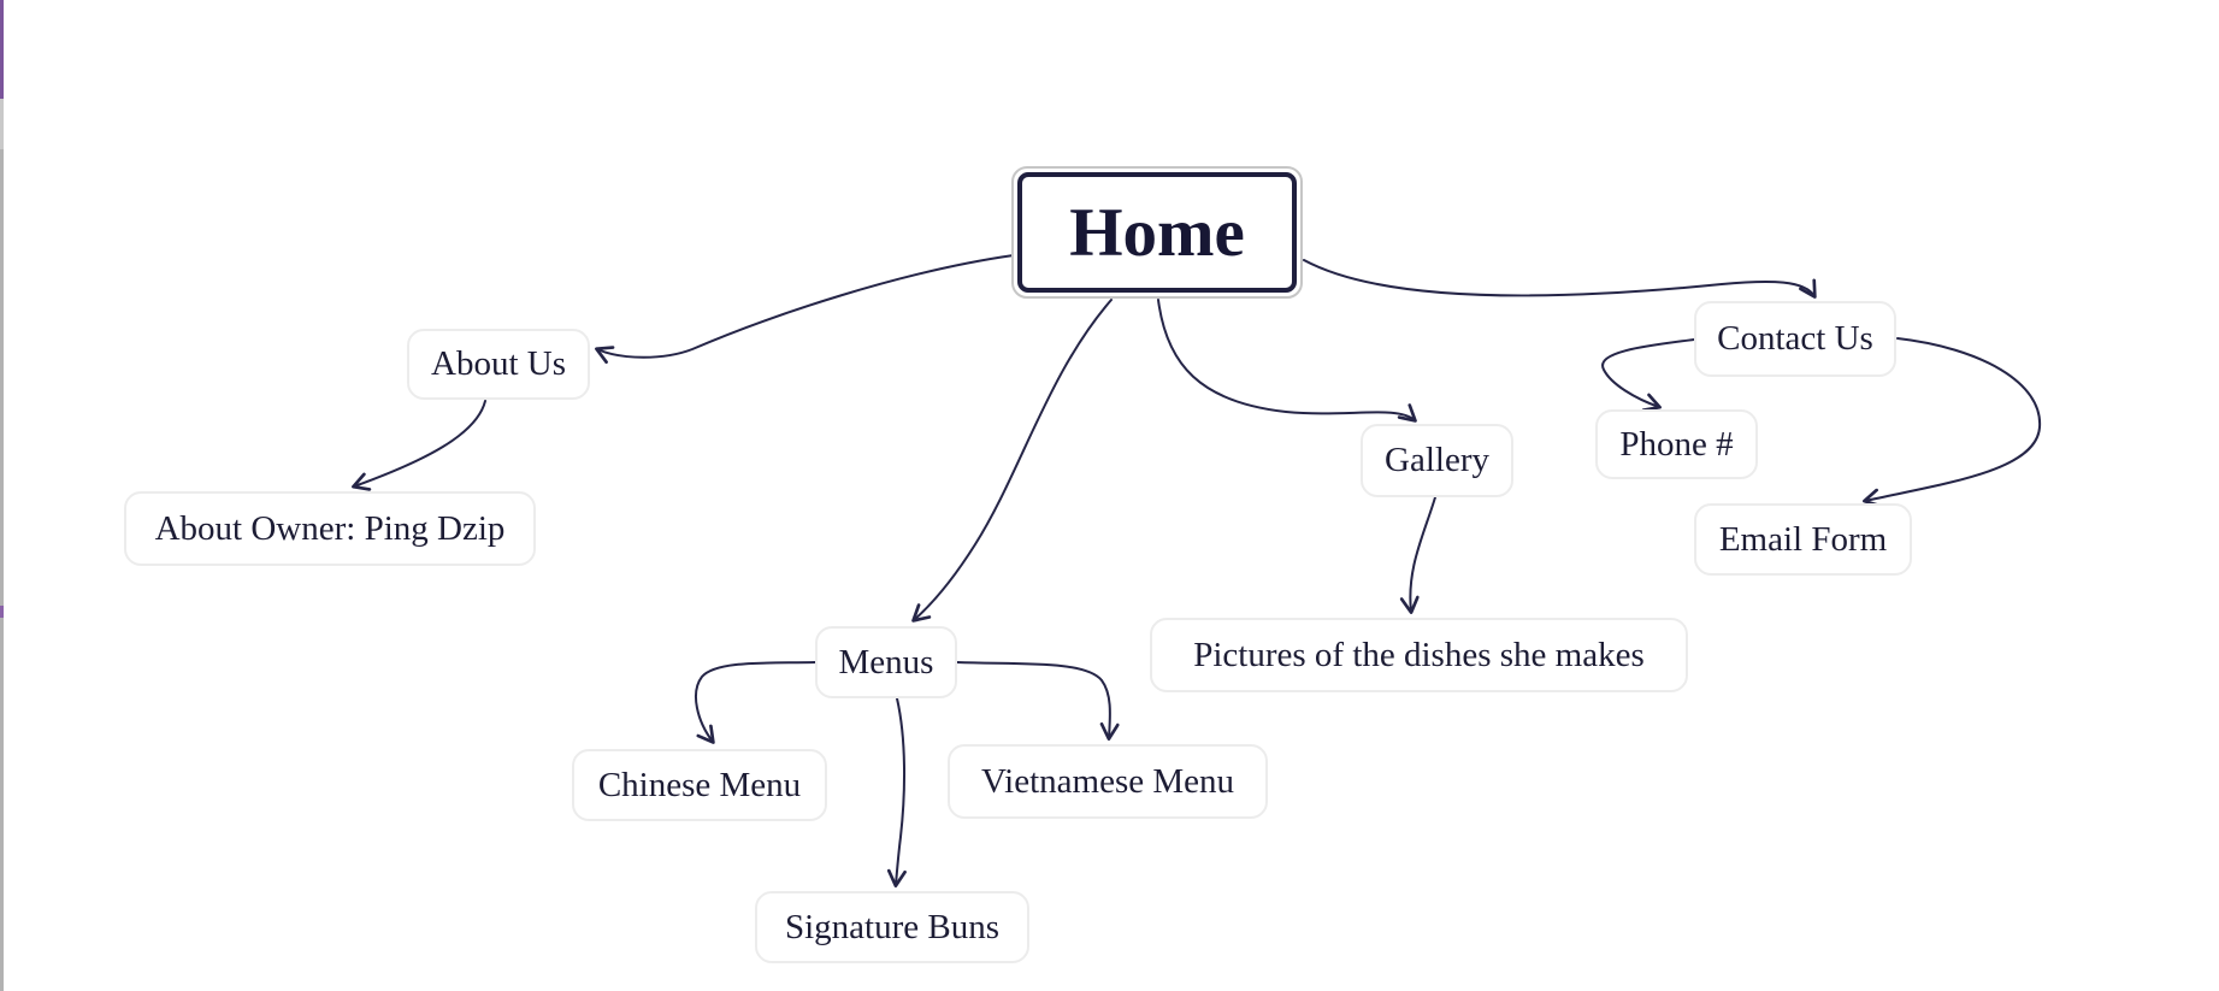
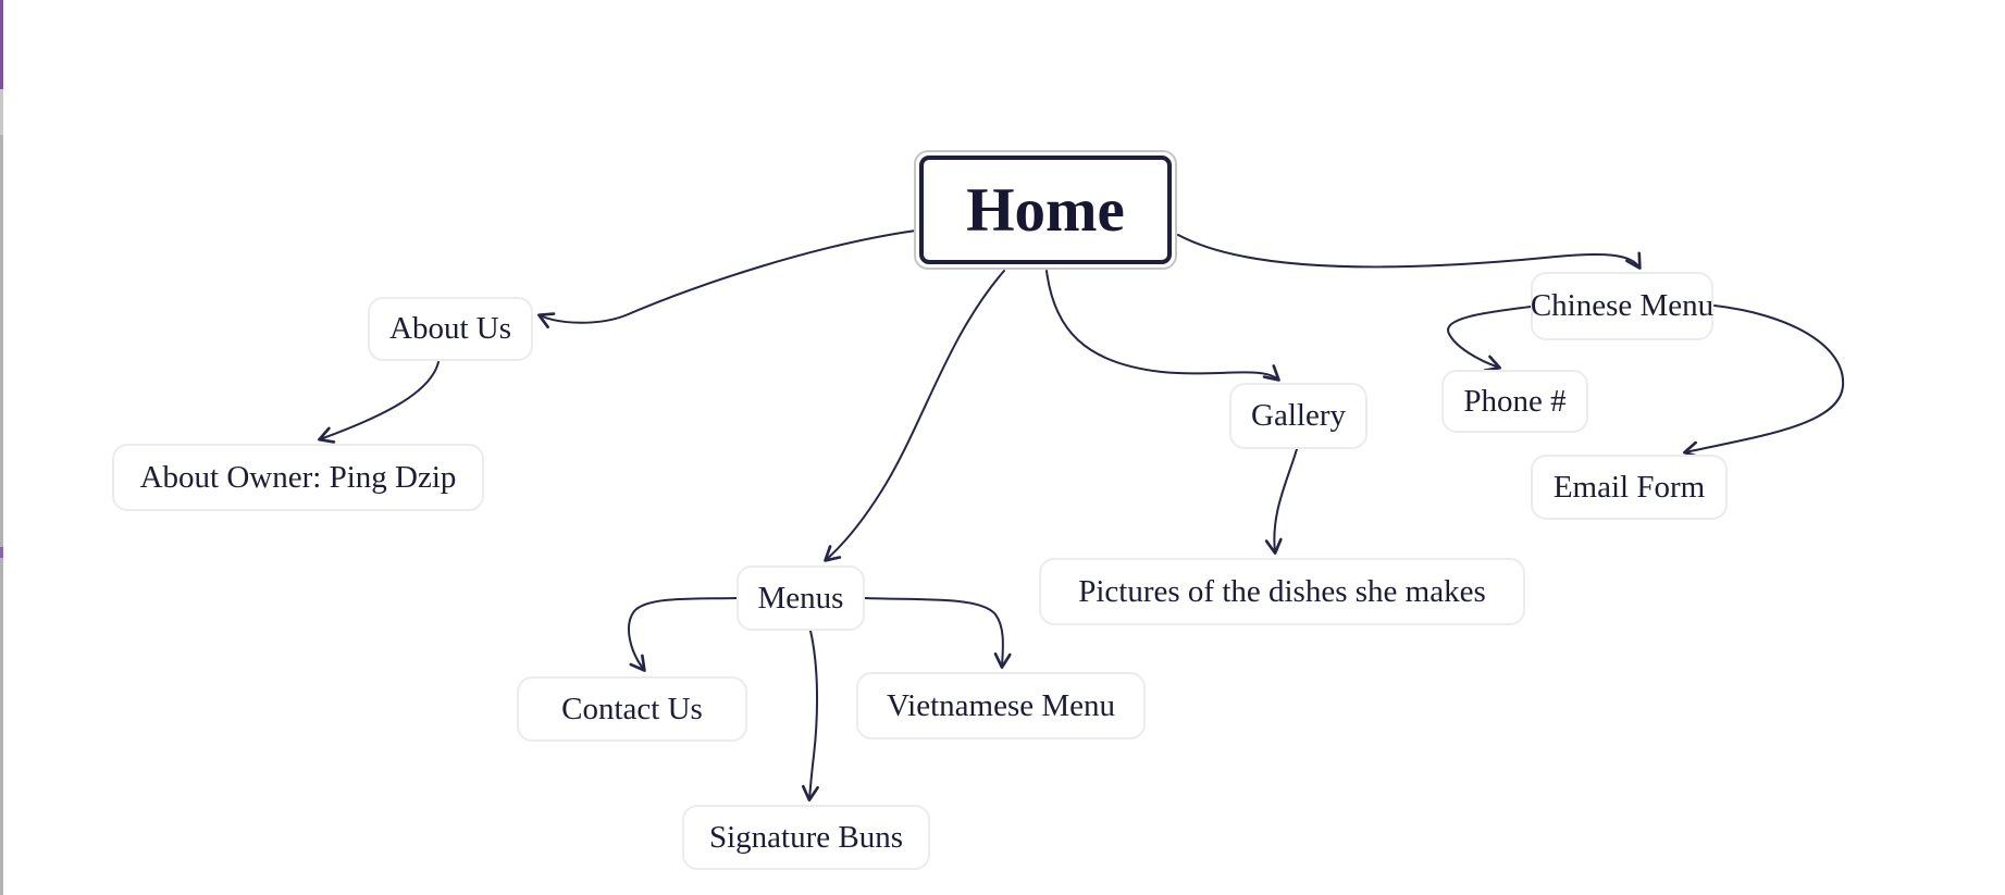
  Home
  About Us
  About Owner: Ping Dzip
  Menus
- Chinese Menu
+ Contact Us
  Vietnamese Menu
  Signature Buns
  Gallery
  Pictures of the dishes she makes
- Contact Us
+ Chinese Menu
  Phone #
  Email Form
